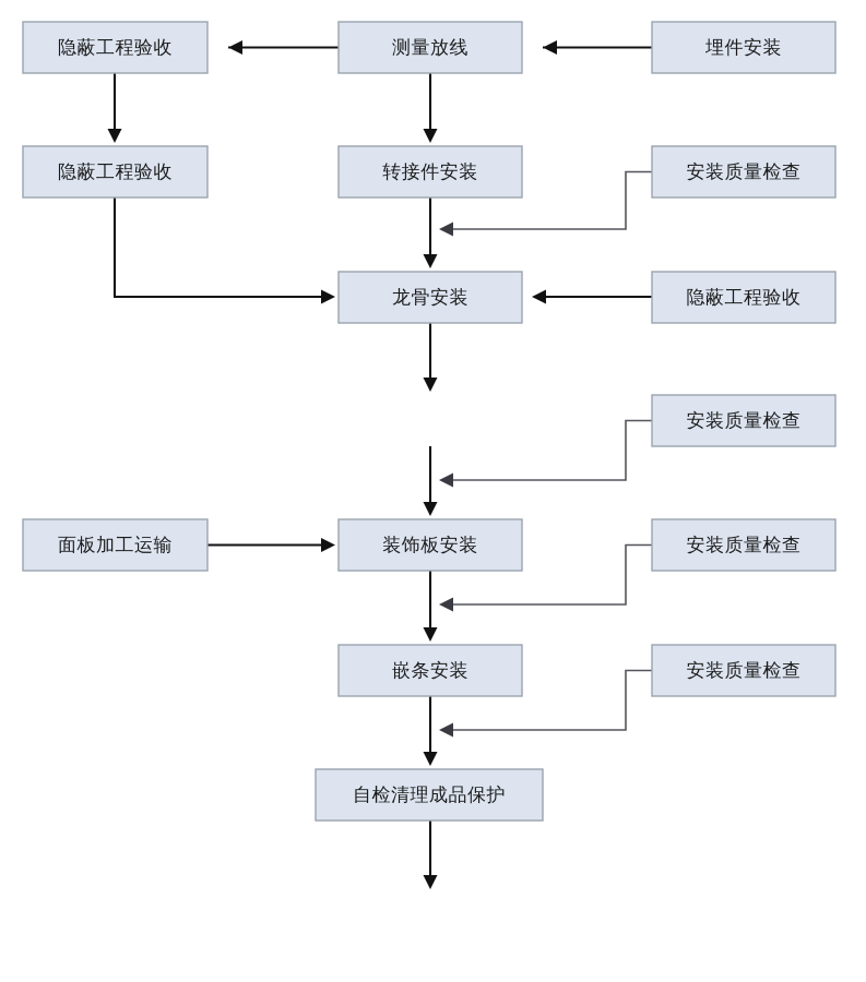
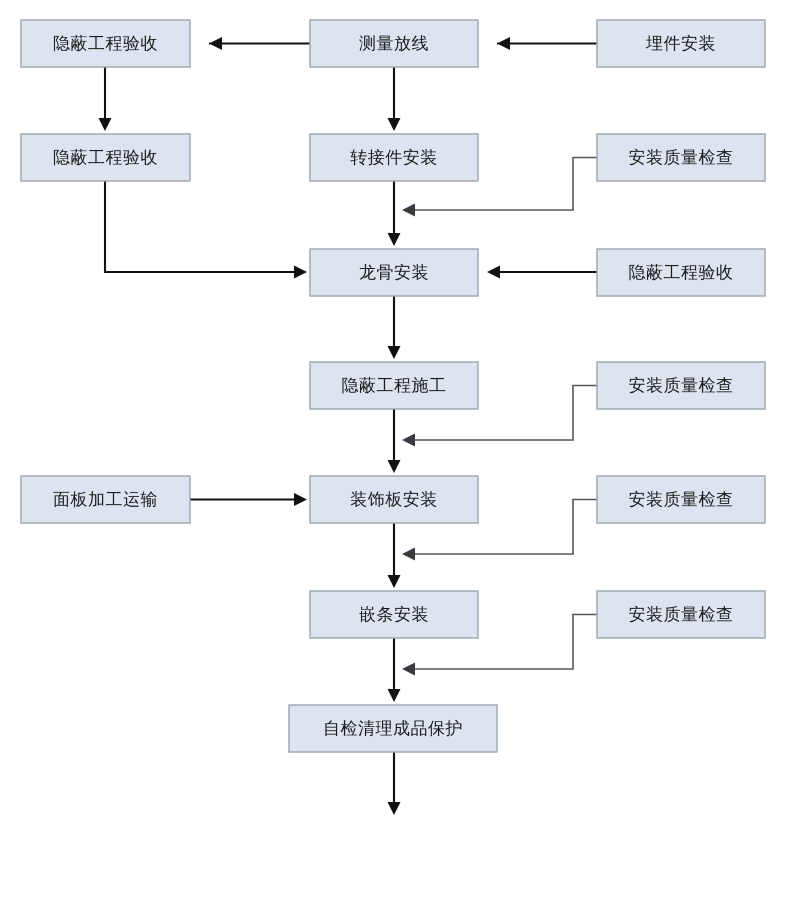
  隐蔽工程验收
  测量放线
  埋件安装
  隐蔽工程验收
  转接件安装
  安装质量检查
  龙骨安装
  隐蔽工程验收
+ 隐蔽工程施工
  安装质量检查
  面板加工运输
  装饰板安装
  安装质量检查
  嵌条安装
  安装质量检查
  自检清理成品保护
